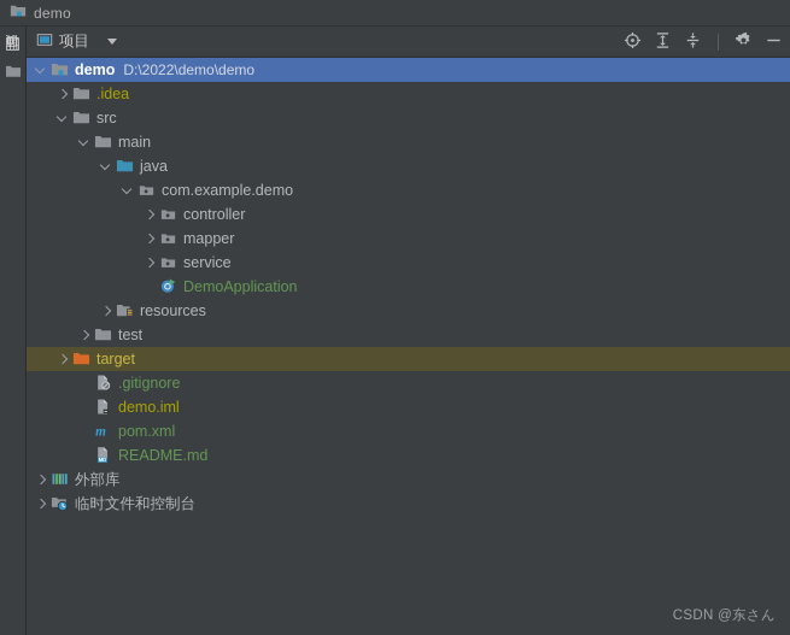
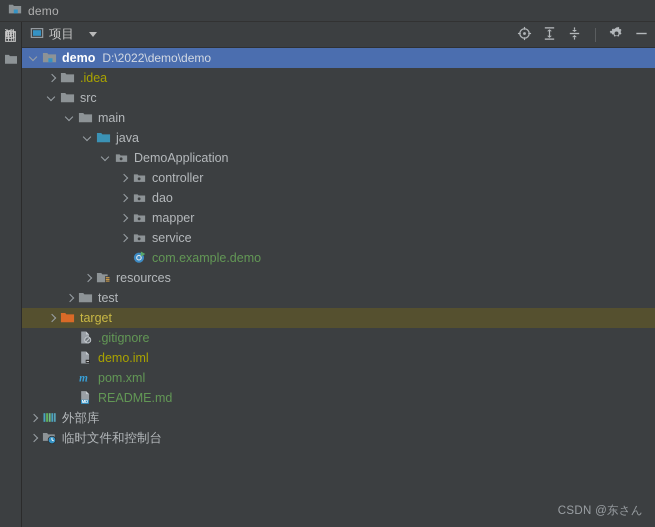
  demo
  项目
  demo
  D:\2022\demo\demo
  .idea
  src
  main
  java
- com.example.demo
+ DemoApplication
  controller
+ dao
  mapper
  service
- DemoApplication
+ com.example.demo
  resources
  test
  target
  .gitignore
  demo.iml
  m
  pom.xml
  README.md
  外部库
  临时文件和控制台
  CSDN @东さん
